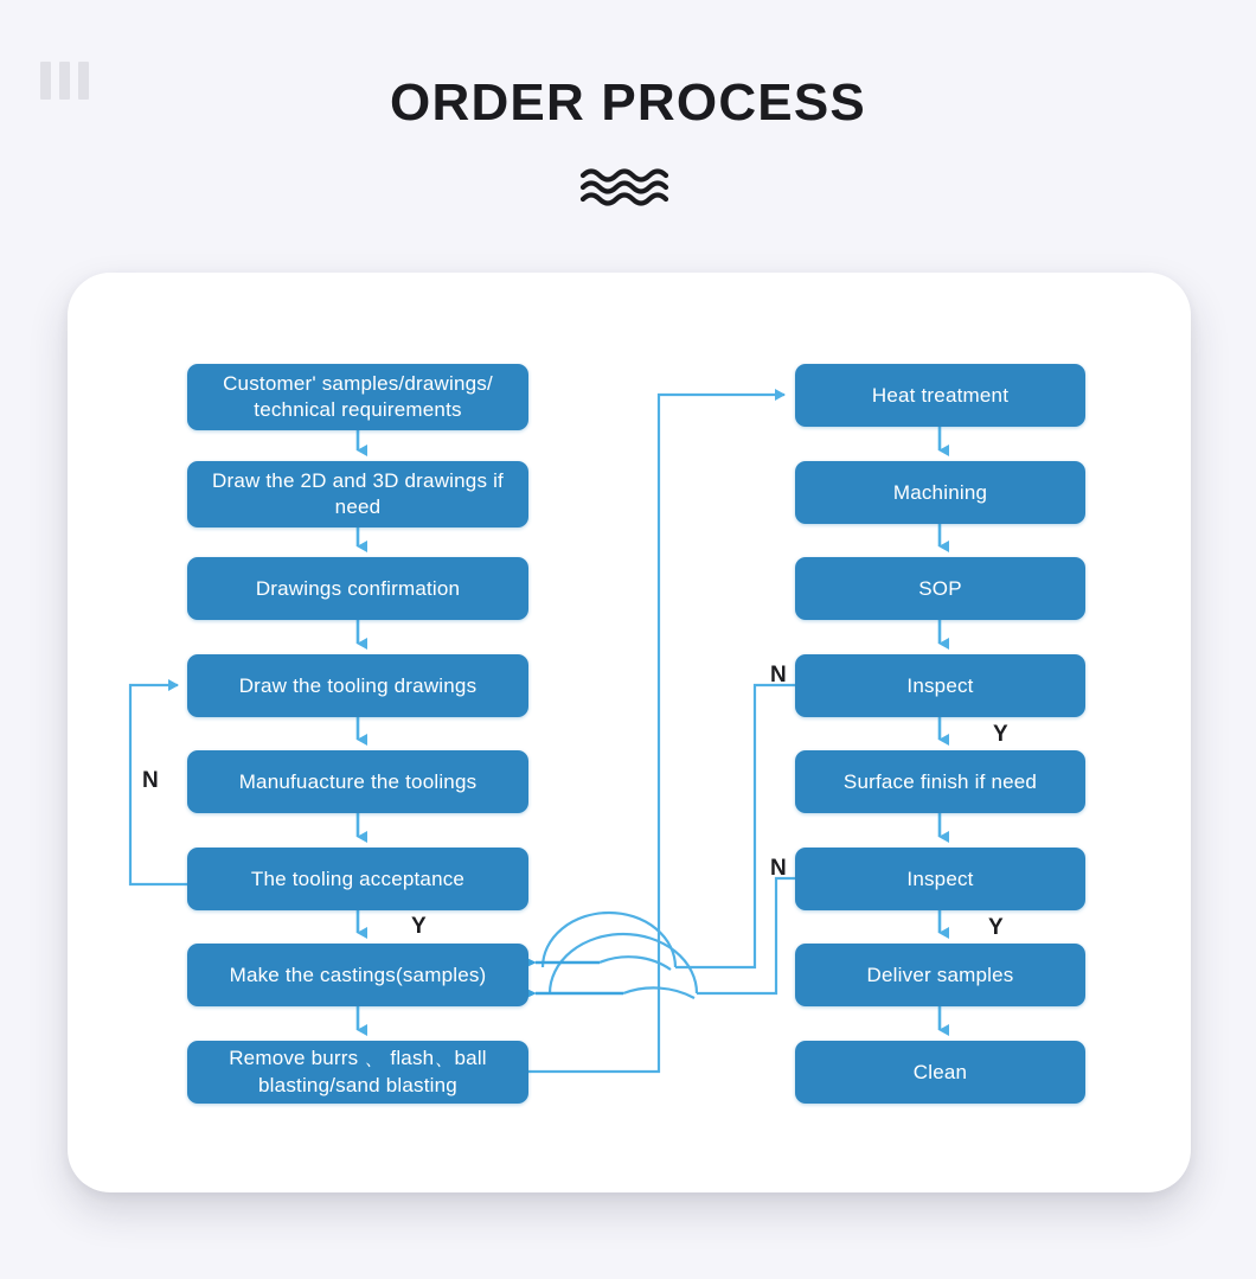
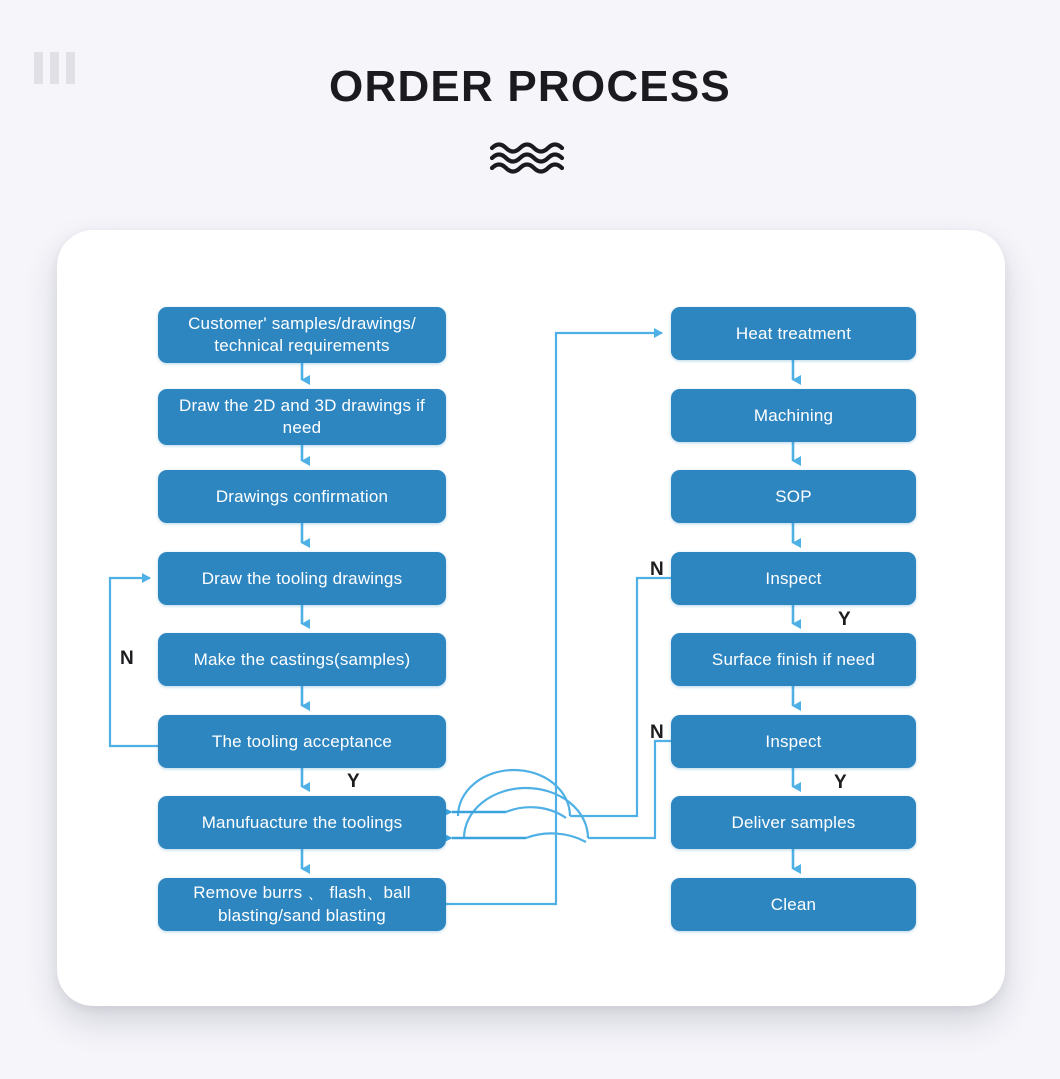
  ORDER PROCESS
  Customer' samples/drawings/
  technical requirements
  Draw the 2D and 3D drawings if
  need
  Drawings confirmation
  Draw the tooling drawings
- Manufuacture the toolings
+ Make the castings(samples)
  The tooling acceptance
- Make the castings(samples)
+ Manufuacture the toolings
  Remove burrs 、 flash、ball
  blasting/sand blasting
  Heat treatment
  Machining
  SOP
  Inspect
  Surface finish if need
  Inspect
  Deliver samples
  Clean
  N
  Y
  N
  Y
  N
  Y
